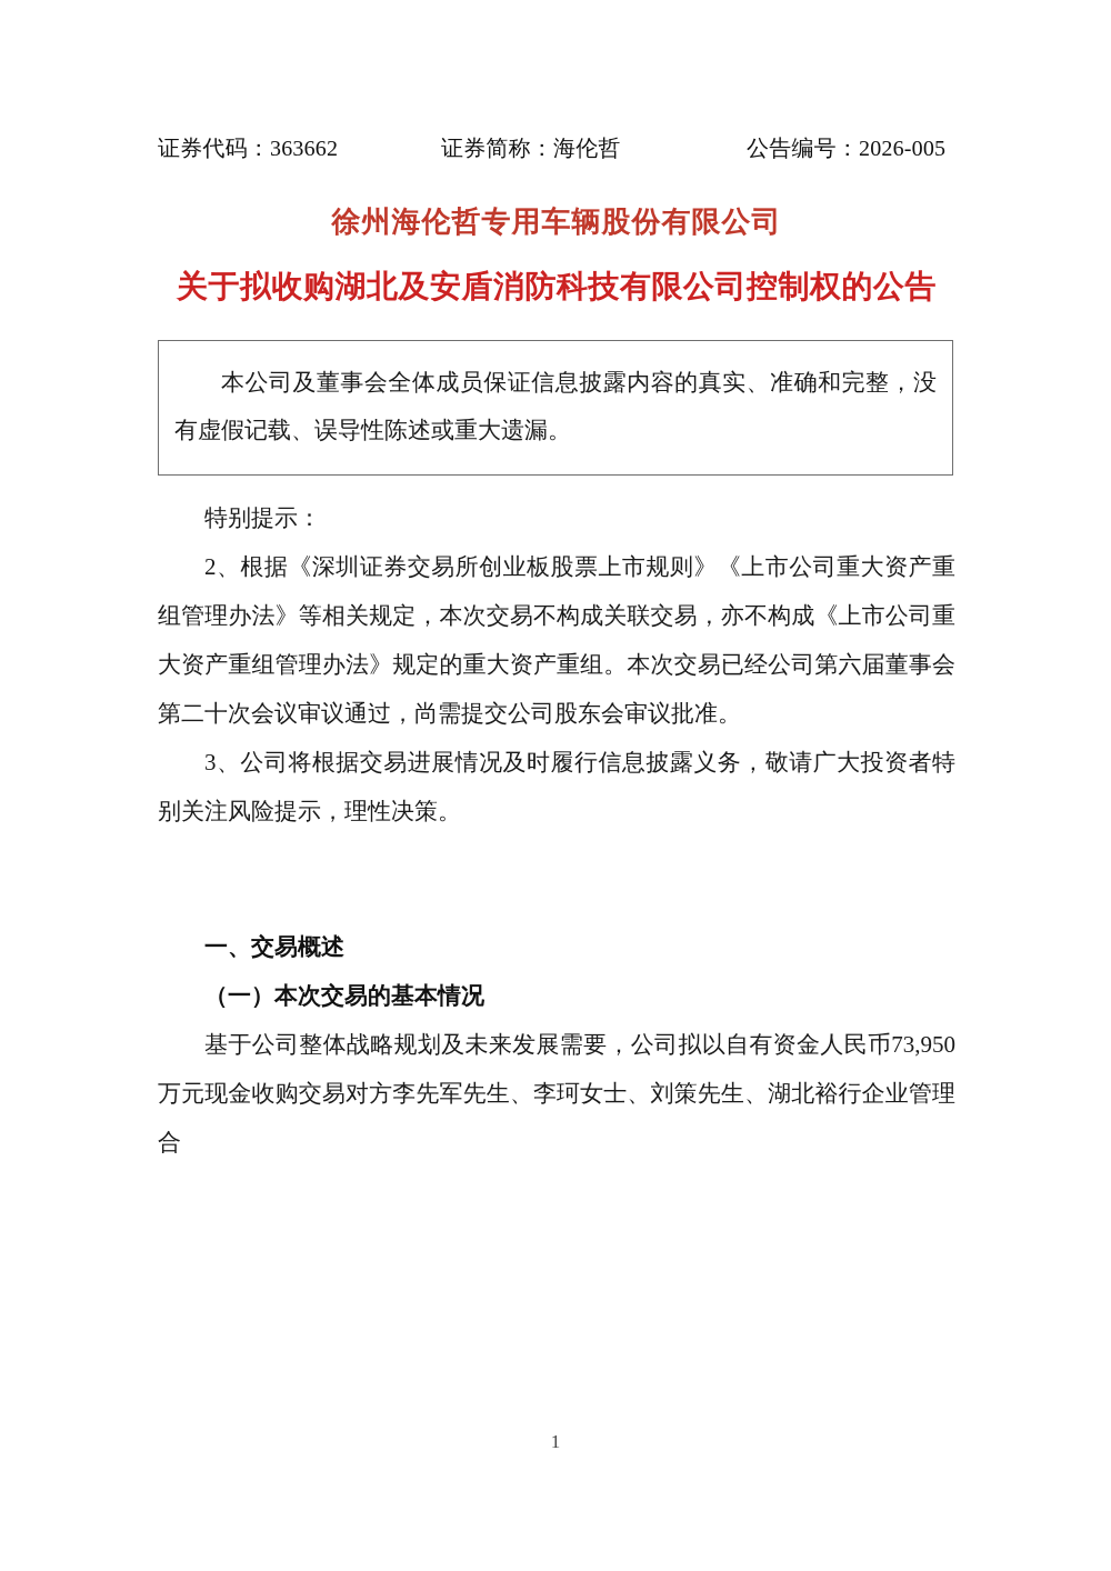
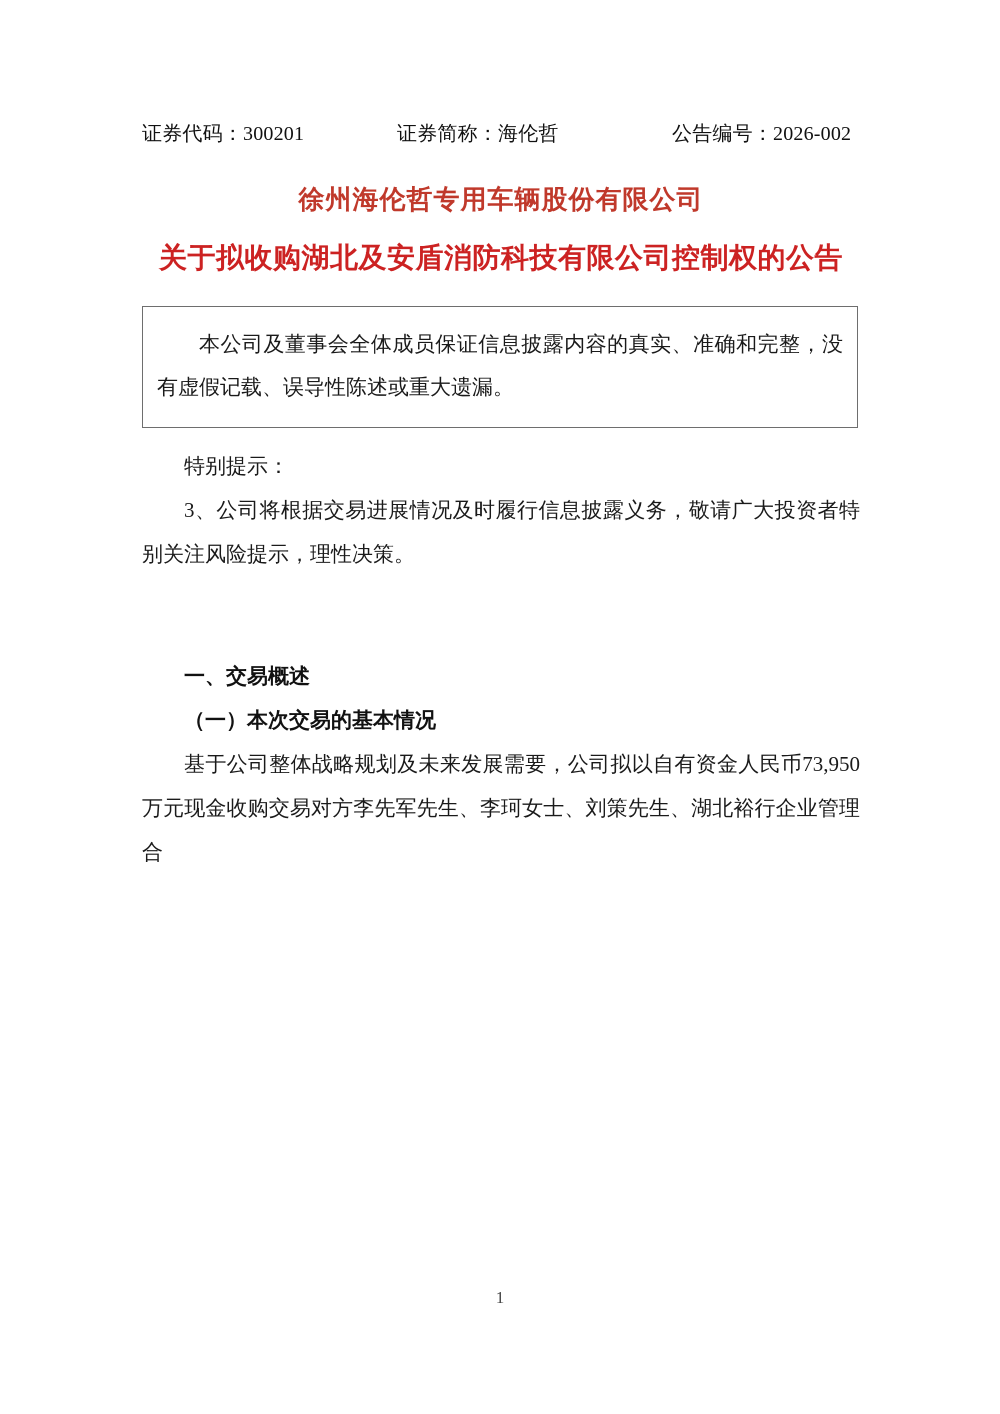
- 证券代码：363662
+ 证券代码：300201
  证券简称：海伦哲
- 公告编号：2026-005
+ 公告编号：2026-002
  徐州海伦哲专用车辆股份有限公司
  关于拟收购湖北及安盾消防科技有限公司控制权的公告
  本公司及董事会全体成员保证信息披露内容的真实、准确和完整，没有虚假记载、误导性陈述或重大遗漏。
  特别提示：
- 2、根据《深圳证券交易所创业板股票上市规则》《上市公司重大资产重组管理办法》等相关规定，本次交易不构成关联交易，亦不构成《上市公司重大资产重组管理办法》规定的重大资产重组。本次交易已经公司第六届董事会第二十次会议审议通过，尚需提交公司股东会审议批准。
  3、公司将根据交易进展情况及时履行信息披露义务，敬请广大投资者特别关注风险提示，理性决策。
  一、交易概述
  （一）本次交易的基本情况
  基于公司整体战略规划及未来发展需要，公司拟以自有资金人民币73,950万元现金收购交易对方李先军先生、李珂女士、刘策先生、湖北裕行企业管理合
  1
